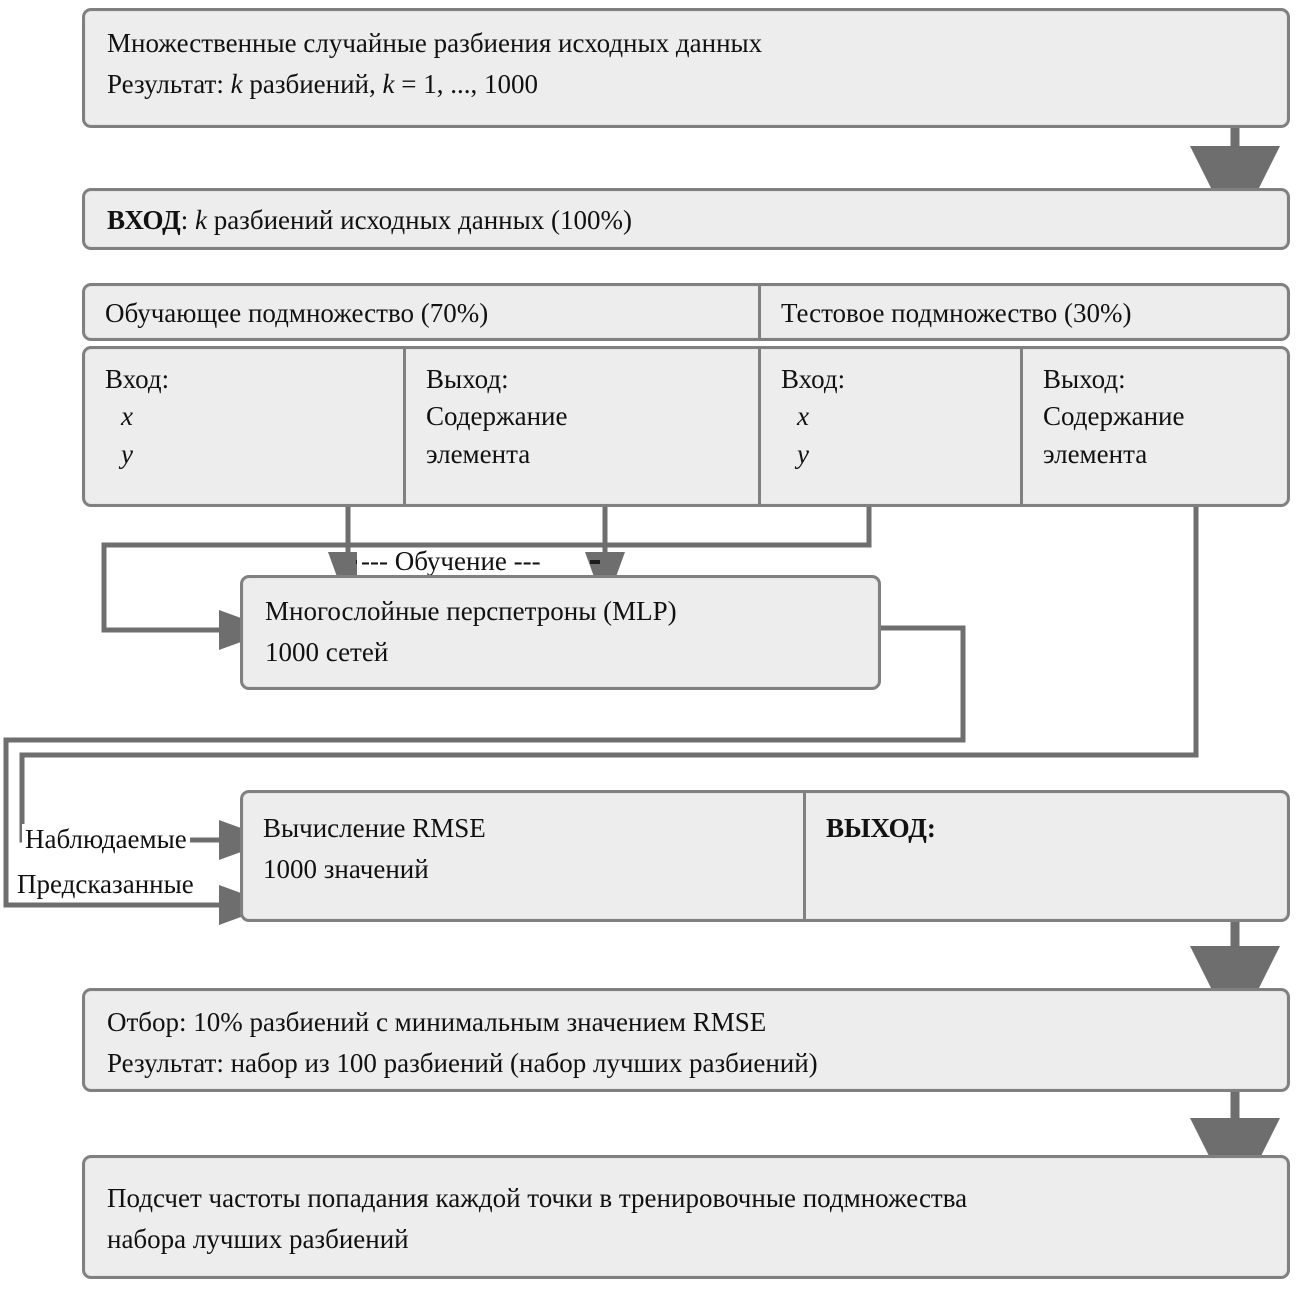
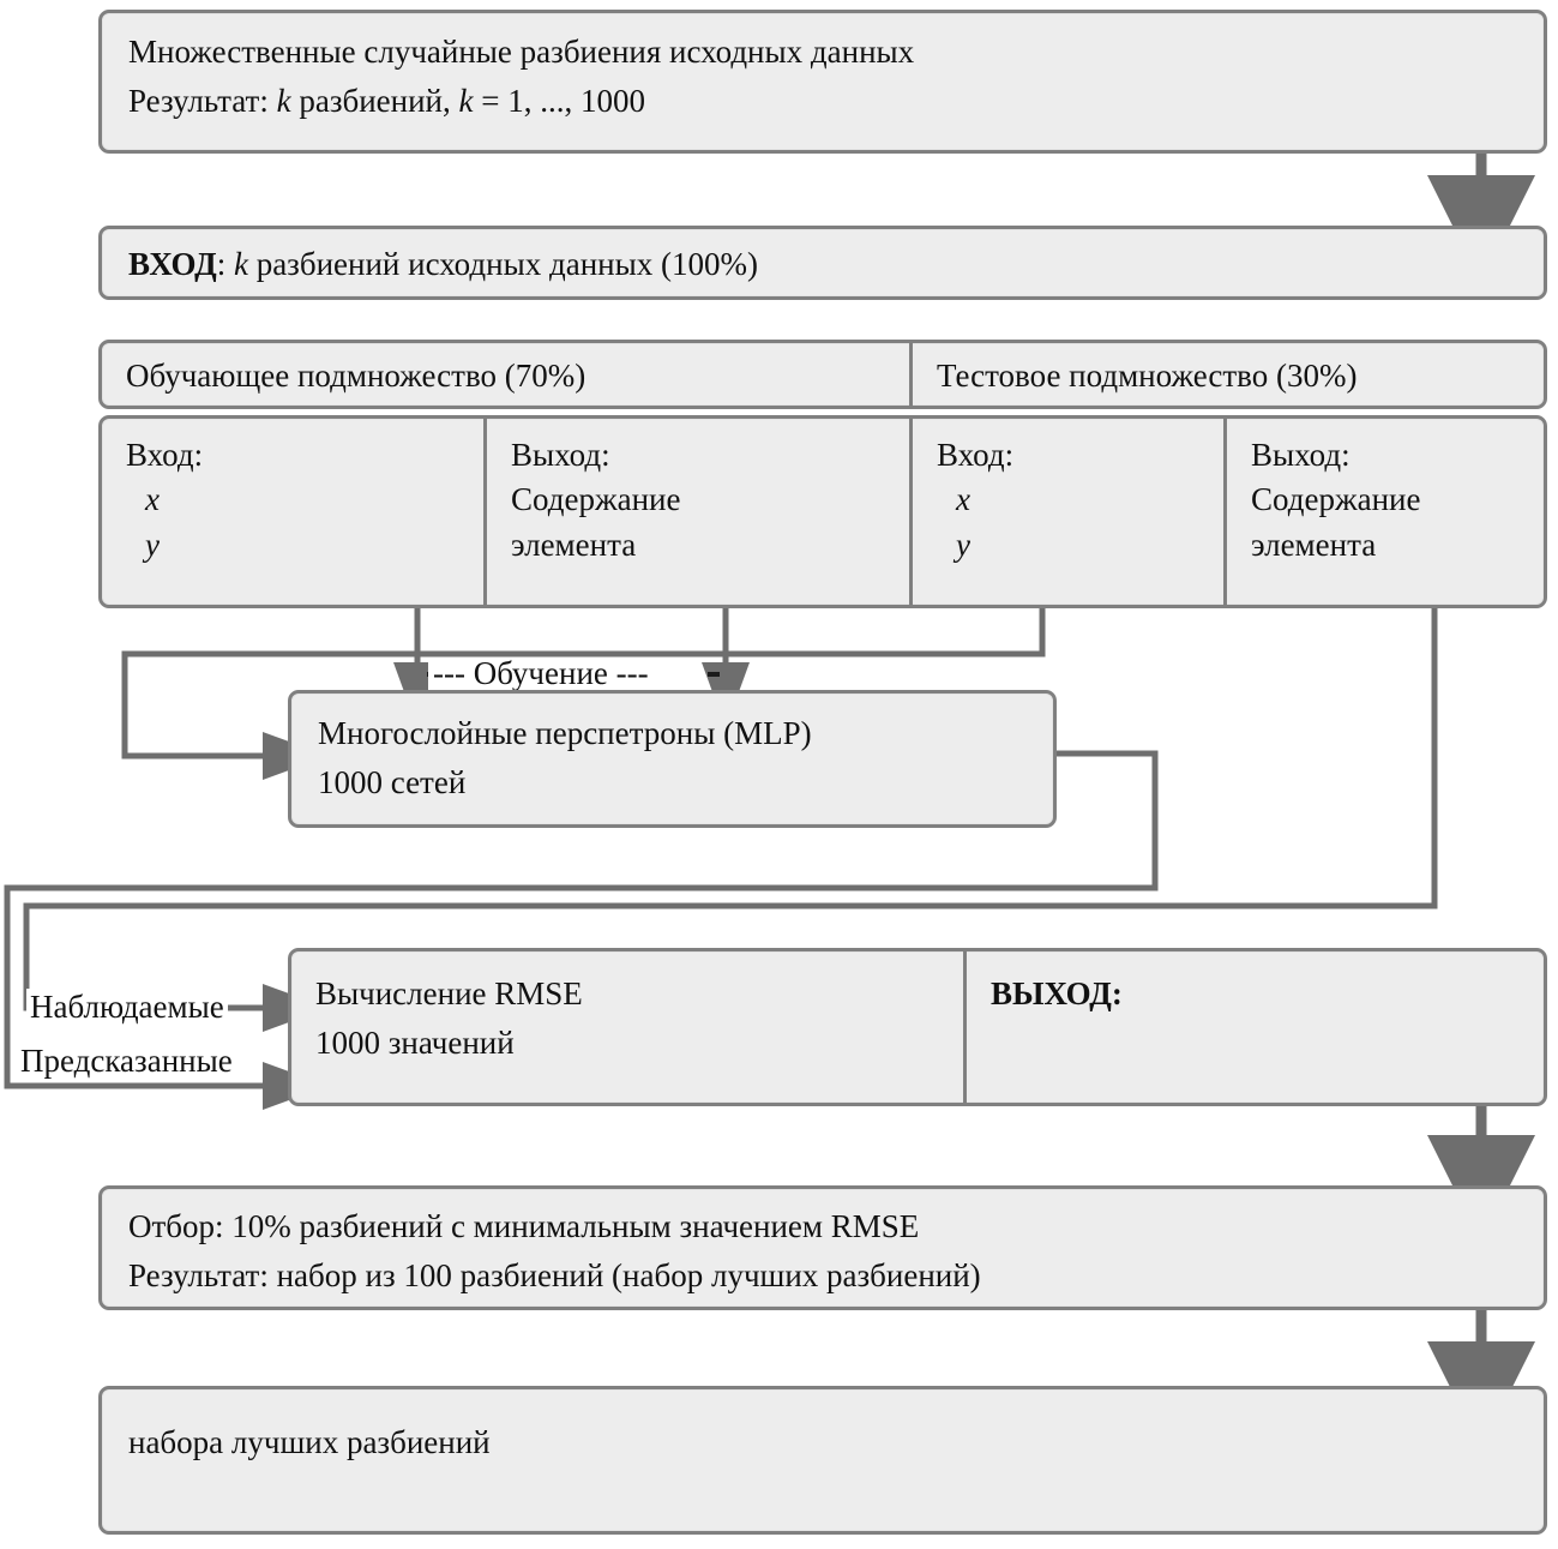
  Множественные случайные разбиения исходных данных
  Результат: k разбиений, k = 1, ..., 1000
  ВХОД: k разбиений исходных данных (100%)
  Обучающее подмножество (70%)
  Тестовое подмножество (30%)
  Вход:
  x
  y
  Выход:
  Содержание
  элемента
  Вход:
  x
  y
  Выход:
  Содержание
  элемента
  --- Обучение ---
  Многослойные перспетроны (MLP)
  1000 сетей
  Наблюдаемые
  Предсказанные
  Вычисление RMSE
  1000 значений
  ВЫХОД:
  Отбор: 10% разбиений с минимальным значением RMSE
  Результат: набор из 100 разбиений (набор лучших разбиений)
- Подсчет частоты попадания каждой точки в тренировочные подмножества
  набора лучших разбиений
